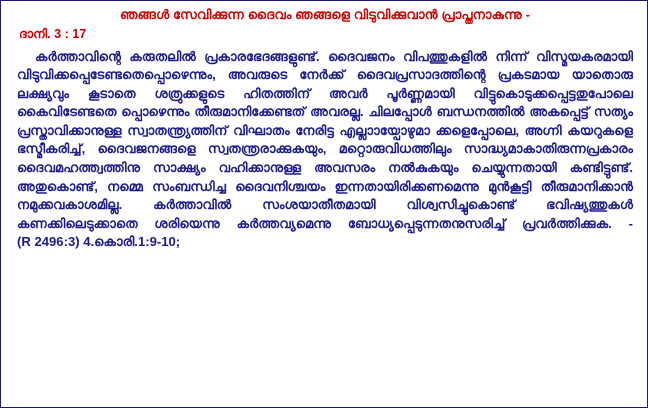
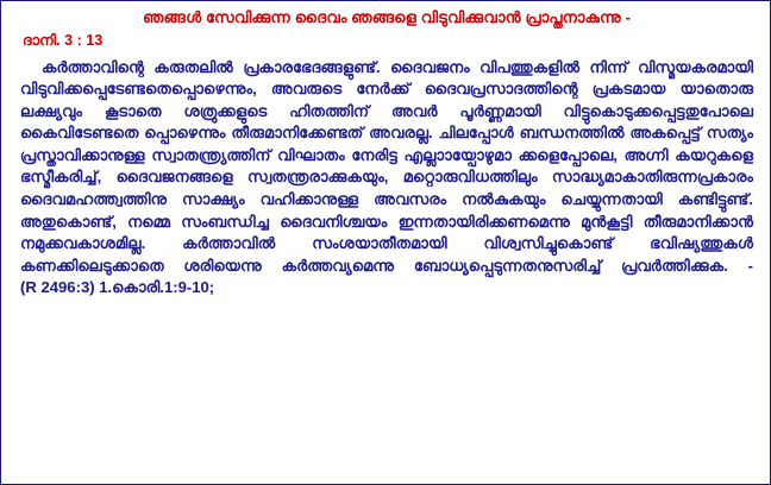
  ഞങ്ങൾ സേവിക്കുന്ന ദൈവം ഞങ്ങളെ വിടുവിക്കുവാൻ പ്രാപ്തനാകുന്നു -
- ദാനി. 3 : 17
+ ദാനി. 3 : 13
- കർത്താവിന്റെ കരുതലിൽ പ്രകാരഭേദങ്ങളുണ്ട്. ദൈവജനം വിപത്തുകളിൽ നിന്ന് വിസ്മയകരമായി വിടുവിക്കപ്പെടേണ്ടതെപ്പൊഴെന്നും, അവരുടെ നേർക്ക് ദൈവപ്രസാദത്തിന്റെ പ്രകടമായ യാതൊരു ലക്ഷ്യവും കൂടാതെ ശത്രുക്കളുടെ ഹിതത്തിന് അവർ പൂർണ്ണമായി വിട്ടുകൊടുക്കപ്പെട്ടതുപോലെ കൈവിടേണ്ടതെ പ്പൊഴെന്നും തീരുമാനിക്കേണ്ടത് അവരല്ല. ചിലപ്പോൾ ബന്ധനത്തിൽ അകപ്പെട്ട് സത്യം പ്രസ്താവിക്കാനുള്ള സ്വാതന്ത്ര്യത്തിന് വിഘാതം നേരിട്ട എല്ലാായ്പോഴുമാ ക്കളെപ്പോലെ, അഗ്നി കയറുകളെ ഭസ്മീകരിച്ച്, ദൈവജനങ്ങളെ സ്വതന്ത്രരാക്കുകയും, മറ്റൊരുവിധത്തിലും സാദ്ധ്യമാകാതിരുന്നപ്രകാരം ദൈവമഹത്ത്വത്തിനു സാക്ഷ്യം വഹിക്കാനുള്ള അവസരം നൽകുകയും ചെയ്യുന്നതായി കണ്ടിട്ടുണ്ട്. അതുകൊണ്ട്, നമ്മെ സംബന്ധിച്ച ദൈവനിശ്ചയം ഇന്നതായിരിക്കണമെന്നു മുൻകൂട്ടി തീരുമാനിക്കാൻ നമുക്കവകാശമില്ല. കർത്താവിൽ സംശയാതീതമായി വിശ്വസിച്ചുകൊണ്ട് ഭവിഷ്യത്തുകൾ കണക്കിലെടുക്കാതെ ശരിയെന്നു കർത്തവ്യമെന്നു ബോധ്യപ്പെടുന്നതനുസരിച്ച് പ്രവർത്തിക്കുക. - (R 2496:3) 4.കൊരി.1:9-10;
+ കർത്താവിന്റെ കരുതലിൽ പ്രകാരഭേദങ്ങളുണ്ട്. ദൈവജനം വിപത്തുകളിൽ നിന്ന് വിസ്മയകരമായി വിടുവിക്കപ്പെടേണ്ടതെപ്പൊഴെന്നും, അവരുടെ നേർക്ക് ദൈവപ്രസാദത്തിന്റെ പ്രകടമായ യാതൊരു ലക്ഷ്യവും കൂടാതെ ശത്രുക്കളുടെ ഹിതത്തിന് അവർ പൂർണ്ണമായി വിട്ടുകൊടുക്കപ്പെട്ടതുപോലെ കൈവിടേണ്ടതെ പ്പൊഴെന്നും തീരുമാനിക്കേണ്ടത് അവരല്ല. ചിലപ്പോൾ ബന്ധനത്തിൽ അകപ്പെട്ട് സത്യം പ്രസ്താവിക്കാനുള്ള സ്വാതന്ത്ര്യത്തിന് വിഘാതം നേരിട്ട എല്ലാായ്പോഴുമാ ക്കളെപ്പോലെ, അഗ്നി കയറുകളെ ഭസ്മീകരിച്ച്, ദൈവജനങ്ങളെ സ്വതന്ത്രരാക്കുകയും, മറ്റൊരുവിധത്തിലും സാദ്ധ്യമാകാതിരുന്നപ്രകാരം ദൈവമഹത്ത്വത്തിനു സാക്ഷ്യം വഹിക്കാനുള്ള അവസരം നൽകുകയും ചെയ്യുന്നതായി കണ്ടിട്ടുണ്ട്. അതുകൊണ്ട്, നമ്മെ സംബന്ധിച്ച ദൈവനിശ്ചയം ഇന്നതായിരിക്കണമെന്നു മുൻകൂട്ടി തീരുമാനിക്കാൻ നമുക്കവകാശമില്ല. കർത്താവിൽ സംശയാതീതമായി വിശ്വസിച്ചുകൊണ്ട് ഭവിഷ്യത്തുകൾ കണക്കിലെടുക്കാതെ ശരിയെന്നു കർത്തവ്യമെന്നു ബോധ്യപ്പെടുന്നതനുസരിച്ച് പ്രവർത്തിക്കുക. - (R 2496:3) 1.കൊരി.1:9-10;
